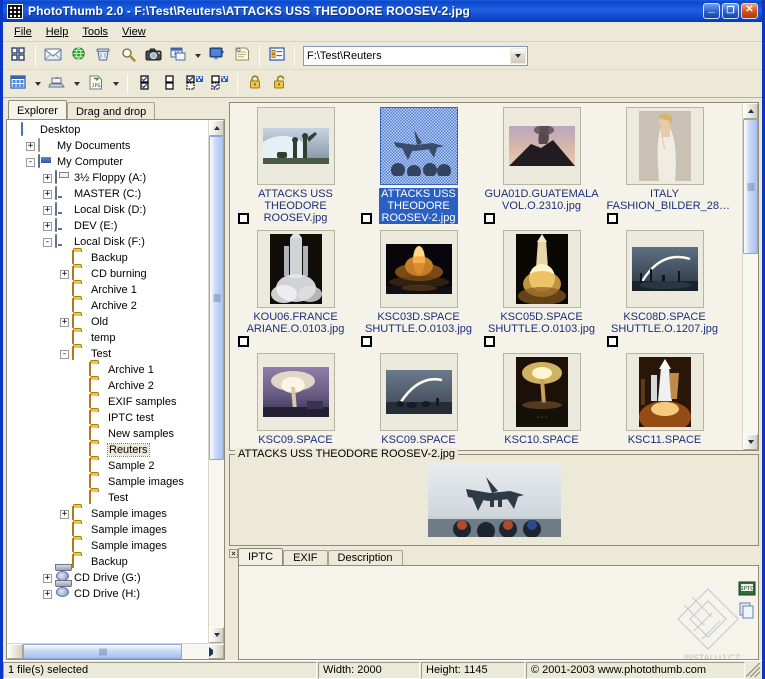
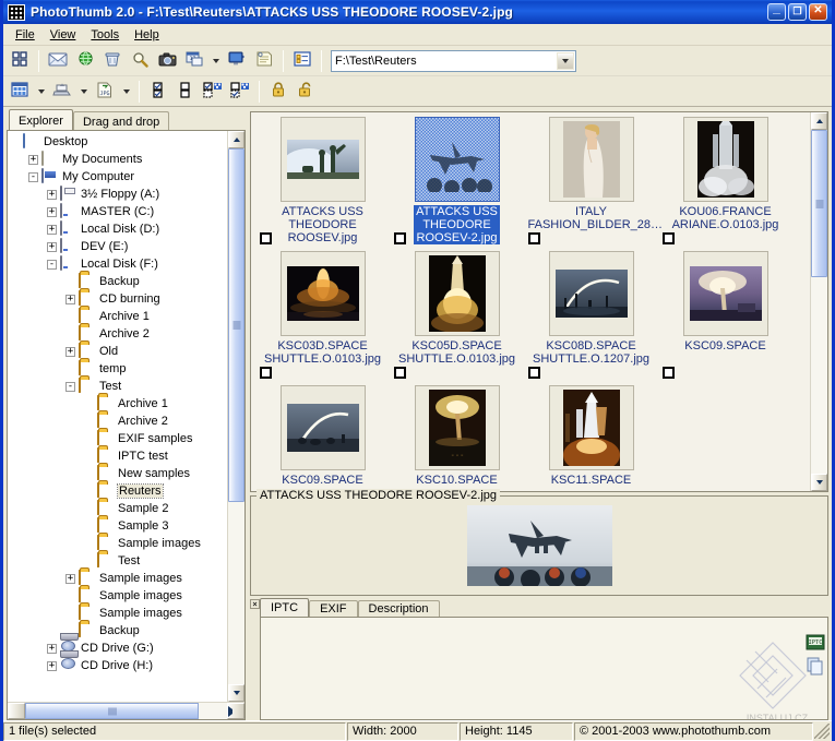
  PhotoThumb 2.0 - F:\Test\Reuters\ATTACKS USS THEODORE ROOSEV-2.jpg
  _
  ❐
  ✕
  File
- Help
+ View
  Tools
- View
+ Help
  F:\Test\Reuters
  Explorer
  Drag and drop
  Desktop
  +
  My Documents
  -
  My Computer
  +
  3½ Floppy (A:)
  +
  MASTER (C:)
  +
  Local Disk (D:)
  +
  DEV (E:)
  -
  Local Disk (F:)
  Backup
  +
  CD burning
  Archive 1
  Archive 2
  +
  Old
  temp
  -
  Test
  Archive 1
  Archive 2
  EXIF samples
  IPTC test
  New samples
  Reuters
  Sample 2
+ Sample 3
  Sample images
  Test
  +
  Sample images
  Sample images
  Sample images
  Backup
  +
  CD Drive (G:)
  +
  CD Drive (H:)
  ATTACKS USS
  THEODORE ROOSEV.jpg
  ATTACKS USS
  THEODORE
  ROOSEV-2.jpg
- GUA01D.GUATEMALA
- VOL.O.2310.jpg
  ITALY
  FASHION_BILDER_28…
  KOU06.FRANCE
  ARIANE.O.0103.jpg
  KSC03D.SPACE
  SHUTTLE.O.0103.jpg
  KSC05D.SPACE
  SHUTTLE.O.0103.jpg
  KSC08D.SPACE
  SHUTTLE.O.1207.jpg
  KSC09.SPACE
  KSC09.SPACE
  ---
  KSC10.SPACE
  KSC11.SPACE
  ATTACKS USS THEODORE ROOSEV-2.jpg
  ×
  IPTC
  EXIF
  Description
  INSTALUJ.CZ
  1 file(s) selected
  Width: 2000
  Height: 1145
  © 2001-2003 www.photothumb.com
